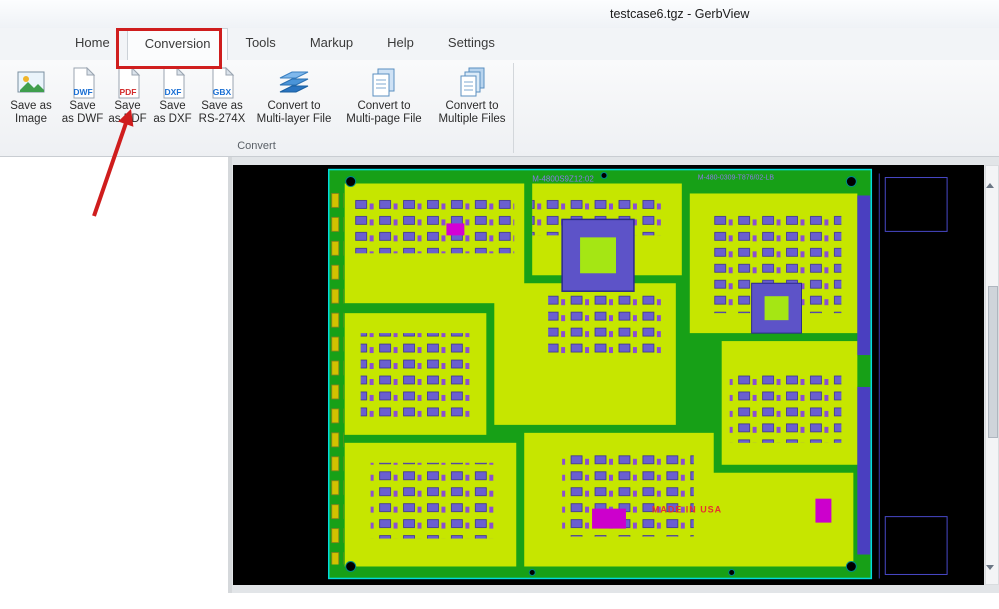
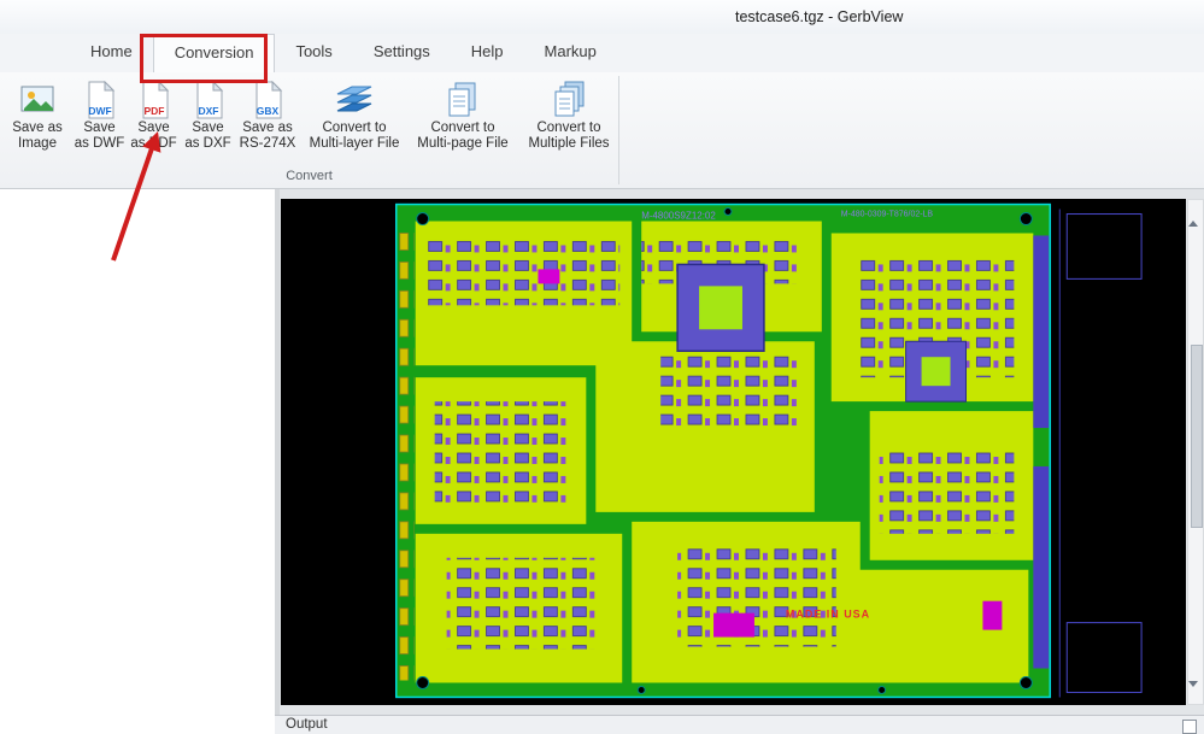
  testcase6.tgz - GerbView
  Home
  Conversion
  Tools
- Markup
+ Settings
  Help
- Settings
+ Markup
  Save as
  Image
  DWF
  Save
  as DWF
  PDF
  Save
  asDF
  DXF
  Save
  as DXF
  GBX
  Save as
  RS-274X
  Convert to
  Multi-layer File
  Convert to
  Multi-page File
  Convert to
  Multiple Files
  Convert
+ Output
